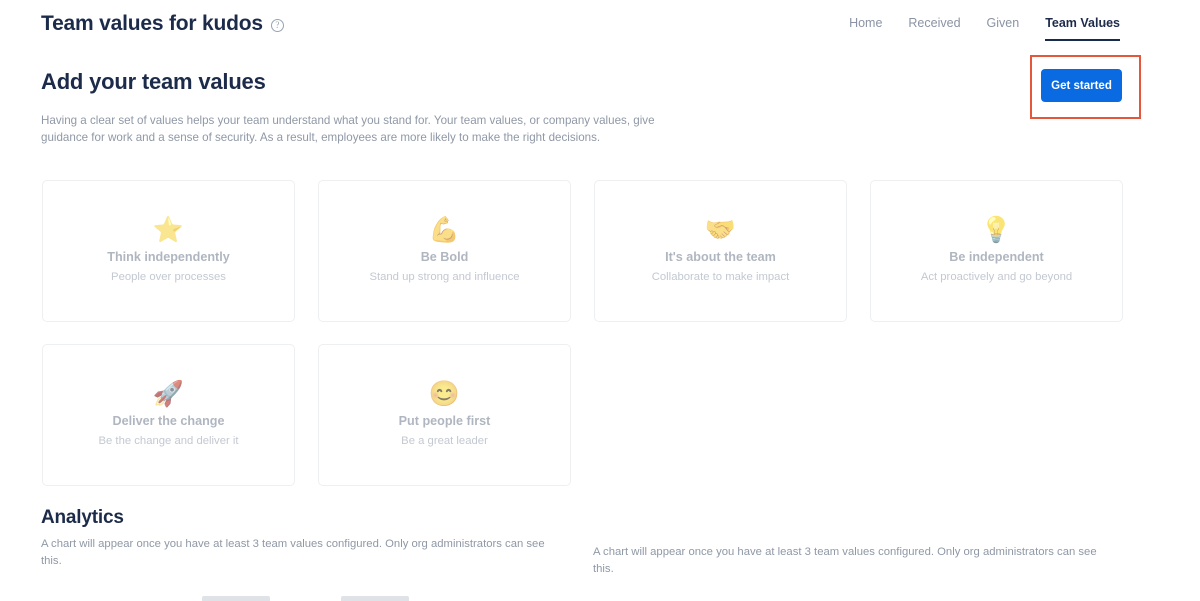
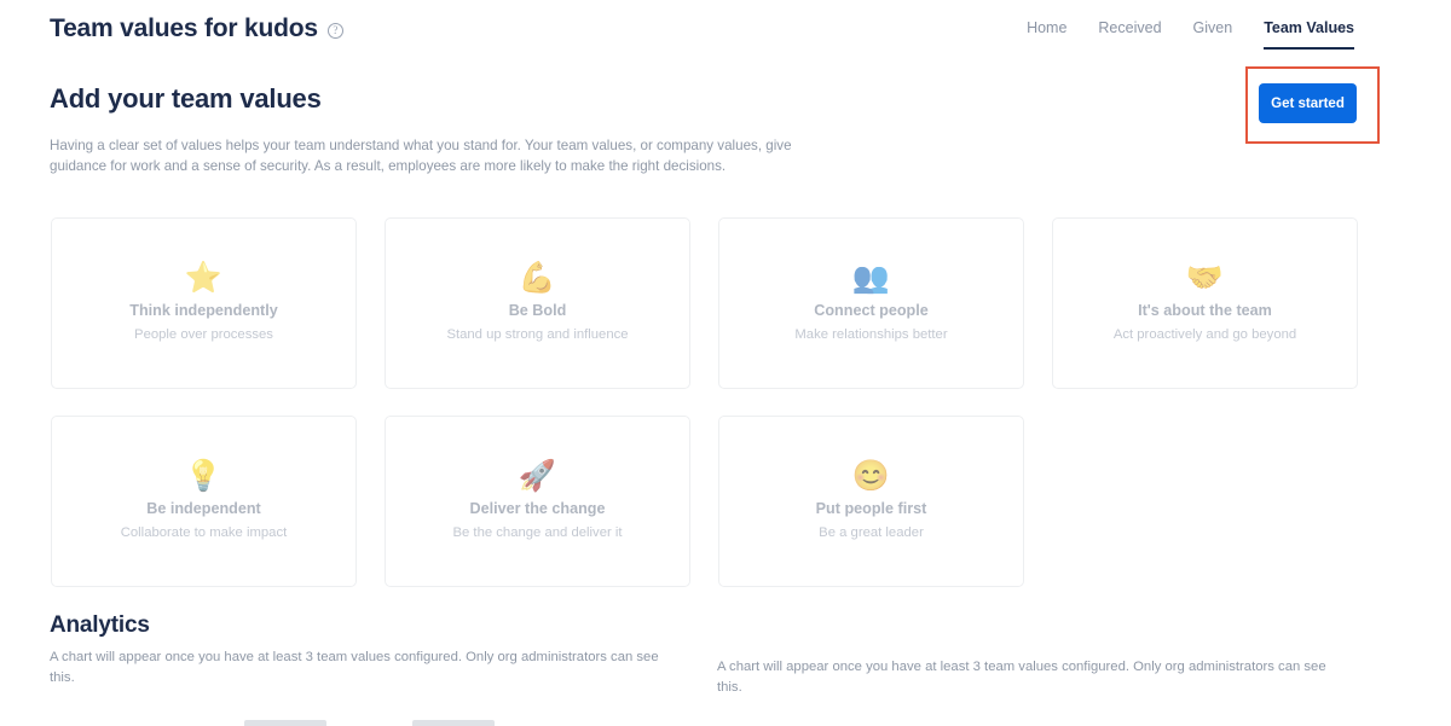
  Team values for kudos
  ?
  Home
  Received
  Given
  Team Values
  ···
  Add your team values
  Having a clear set of values helps your team understand what you stand for. Your team values, or company values, give guidance for work and a sense of security. As a result, employees are more likely to make the right decisions.
  Get started
  ⭐
  Think independently
  People over processes
  💪
  Be Bold
  Stand up strong and influence
+ 👥
+ Connect people
+ Make relationships better
  🤝
  It's about the team
- Collaborate to make impact
+ Act proactively and go beyond
  💡
  Be independent
- Act proactively and go beyond
+ Collaborate to make impact
  🚀
  Deliver the change
  Be the change and deliver it
  😊
  Put people first
  Be a great leader
  Analytics
  A chart will appear once you have at least 3 team values configured. Only org administrators can see this.
  A chart will appear once you have at least 3 team values configured. Only org administrators can see this.
